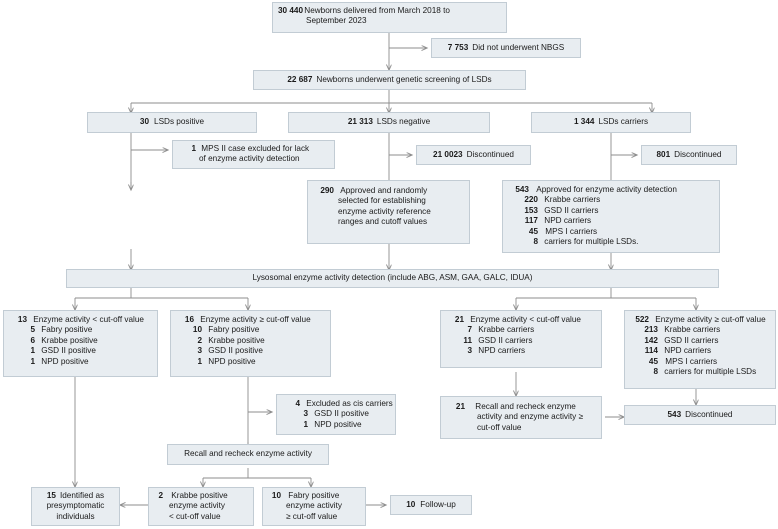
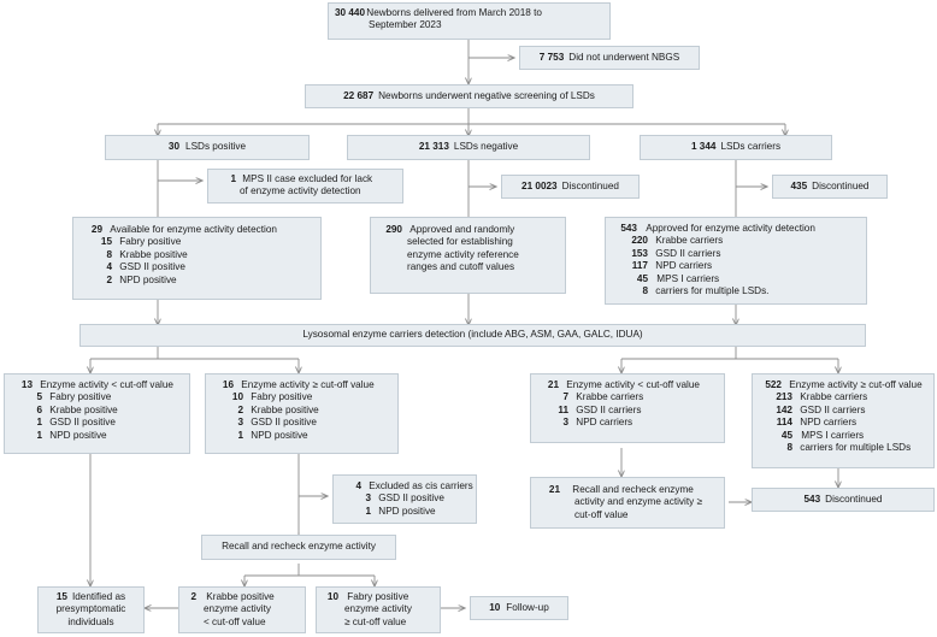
  30 440 Newborns delivered from March 2018 to
  September 2023
  7 753 Did not underwent NBGS
- 22 687 Newborns underwent genetic screening of LSDs
+ 22 687 Newborns underwent negative screening of LSDs
  30 LSDs positive
  21 313 LSDs negative
  1 344 LSDs carriers
  1 MPS II case excluded for lack
  of enzyme activity detection
  21 0023 Discontinued
- 801 Discontinued
+ 435 Discontinued
+ 29 Available for enzyme activity detection
+ 15 Fabry positive
+ 8 Krabbe positive
+ 4 GSD II positive
+ 2 NPD positive
  290 Approved and randomly
  selected for establishing
  enzyme activity reference
  ranges and cutoff values
  543 Approved for enzyme activity detection
  220 Krabbe carriers
  153 GSD II carriers
  117 NPD carriers
  45 MPS I carriers
  8 carriers for multiple LSDs.
- Lysosomal enzyme activity detection (include ABG, ASM, GAA, GALC, IDUA)
+ Lysosomal enzyme carriers detection (include ABG, ASM, GAA, GALC, IDUA)
  13 Enzyme activity < cut-off value
  5 Fabry positive
  6 Krabbe positive
  1 GSD II positive
  1 NPD positive
  16 Enzyme activity ≥ cut-off value
  10 Fabry positive
  2 Krabbe positive
  3 GSD II positive
  1 NPD positive
  21 Enzyme activity < cut-off value
  7 Krabbe carriers
  11 GSD II carriers
  3 NPD carriers
  522 Enzyme activity ≥ cut-off value
  213 Krabbe carriers
  142 GSD II carriers
  114 NPD carriers
  45 MPS I carriers
  8 carriers for multiple LSDs
  4 Excluded as cis carriers
  3 GSD II positive
  1 NPD positive
  21 Recall and recheck enzyme
  activity and enzyme activity ≥
  cut-off value
  543 Discontinued
  Recall and recheck enzyme activity
  15 Identified as
  presymptomatic
  individuals
  2 Krabbe positive
  enzyme activity
  < cut-off value
  10 Fabry positive
  enzyme activity
  ≥ cut-off value
  10 Follow-up
